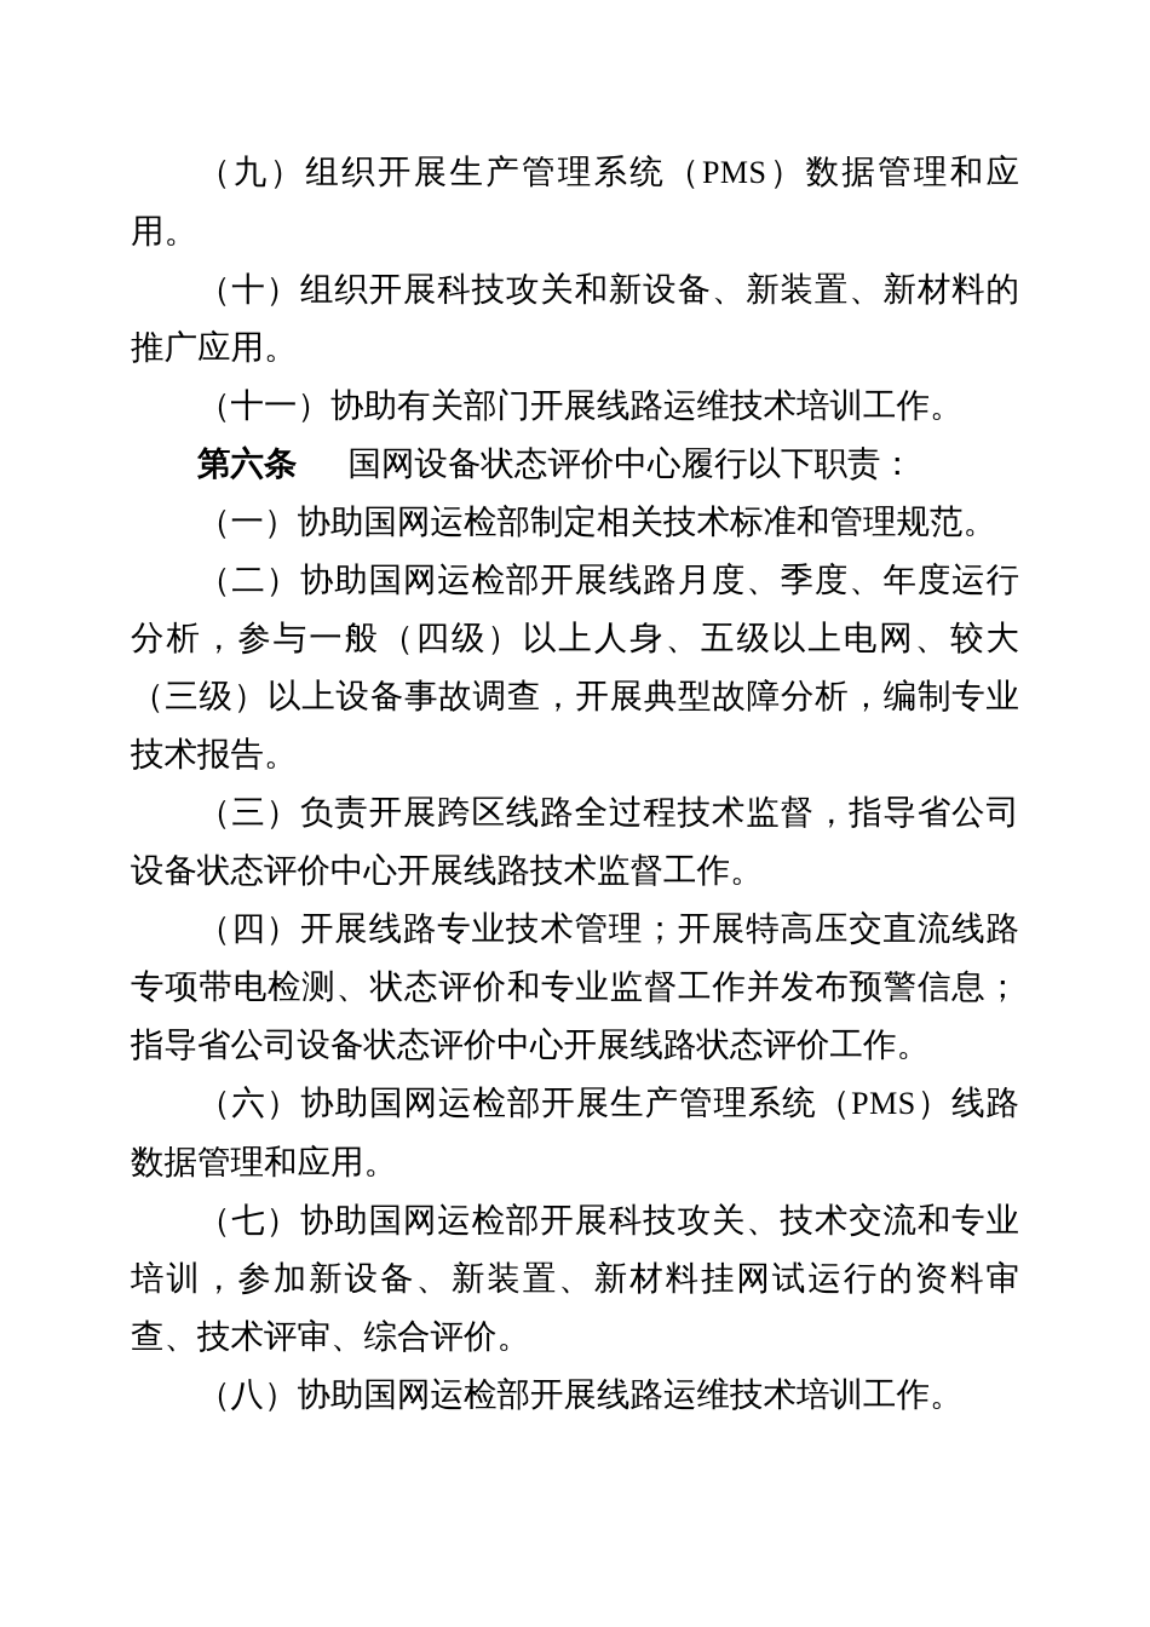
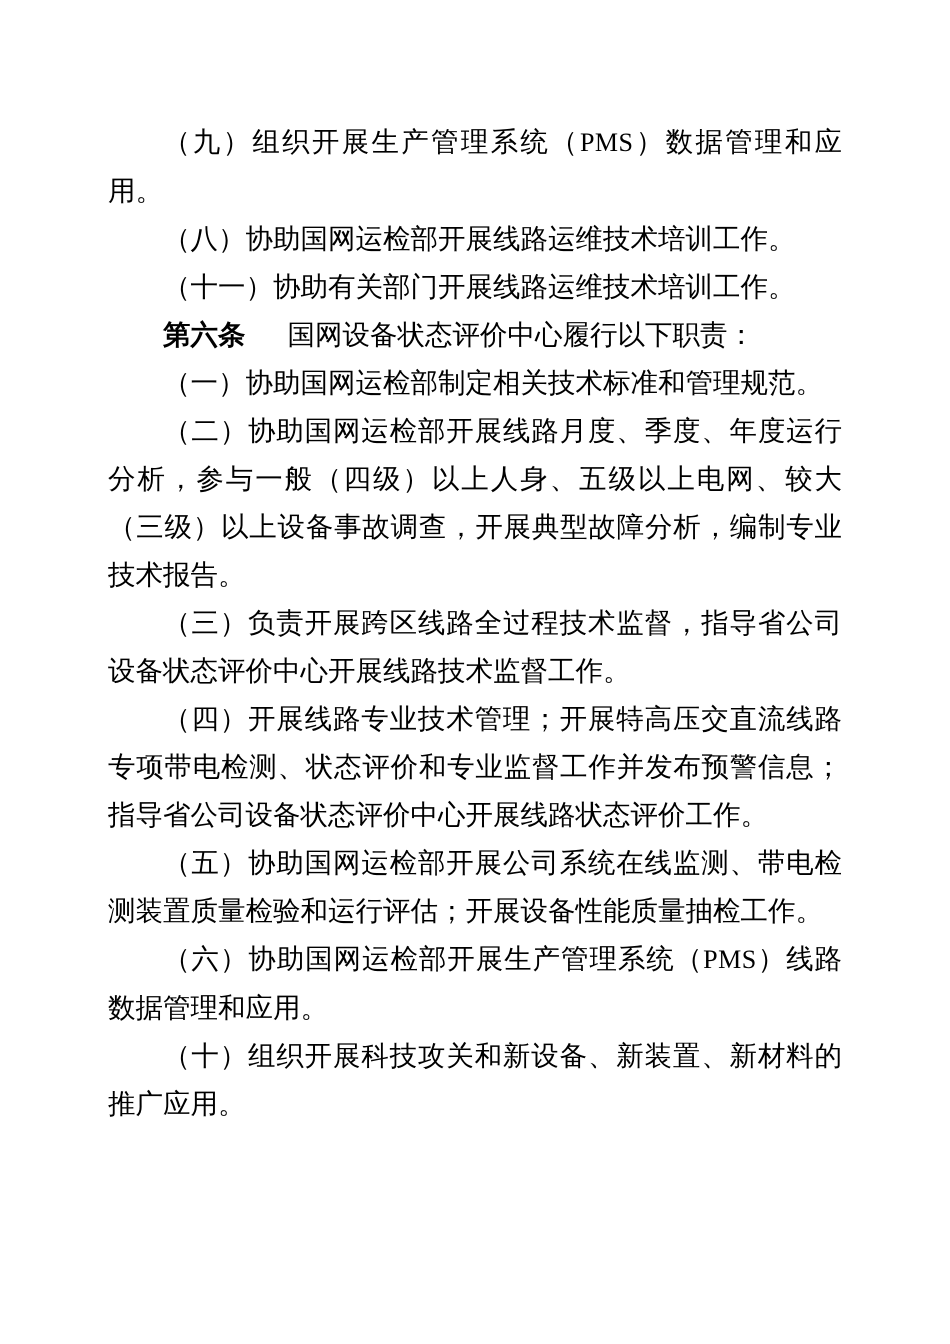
  （九）组织开展生产管理系统（PMS）数据管理和应用。
- （十）组织开展科技攻关和新设备、新装置、新材料的推广应用。
+ （八）协助国网运检部开展线路运维技术培训工作。
  （十一）协助有关部门开展线路运维技术培训工作。
  第六条 国网设备状态评价中心履行以下职责：
  （一）协助国网运检部制定相关技术标准和管理规范。
  （二）协助国网运检部开展线路月度、季度、年度运行分析，参与一般（四级）以上人身、五级以上电网、较大（三级）以上设备事故调查，开展典型故障分析，编制专业技术报告。
  （三）负责开展跨区线路全过程技术监督，指导省公司设备状态评价中心开展线路技术监督工作。
  （四）开展线路专业技术管理；开展特高压交直流线路专项带电检测、状态评价和专业监督工作并发布预警信息；指导省公司设备状态评价中心开展线路状态评价工作。
+ （五）协助国网运检部开展公司系统在线监测、带电检测装置质量检验和运行评估；开展设备性能质量抽检工作。
  （六）协助国网运检部开展生产管理系统（PMS）线路数据管理和应用。
- （七）协助国网运检部开展科技攻关、技术交流和专业培训，参加新设备、新装置、新材料挂网试运行的资料审查、技术评审、综合评价。
- （八）协助国网运检部开展线路运维技术培训工作。
+ （十）组织开展科技攻关和新设备、新装置、新材料的推广应用。
